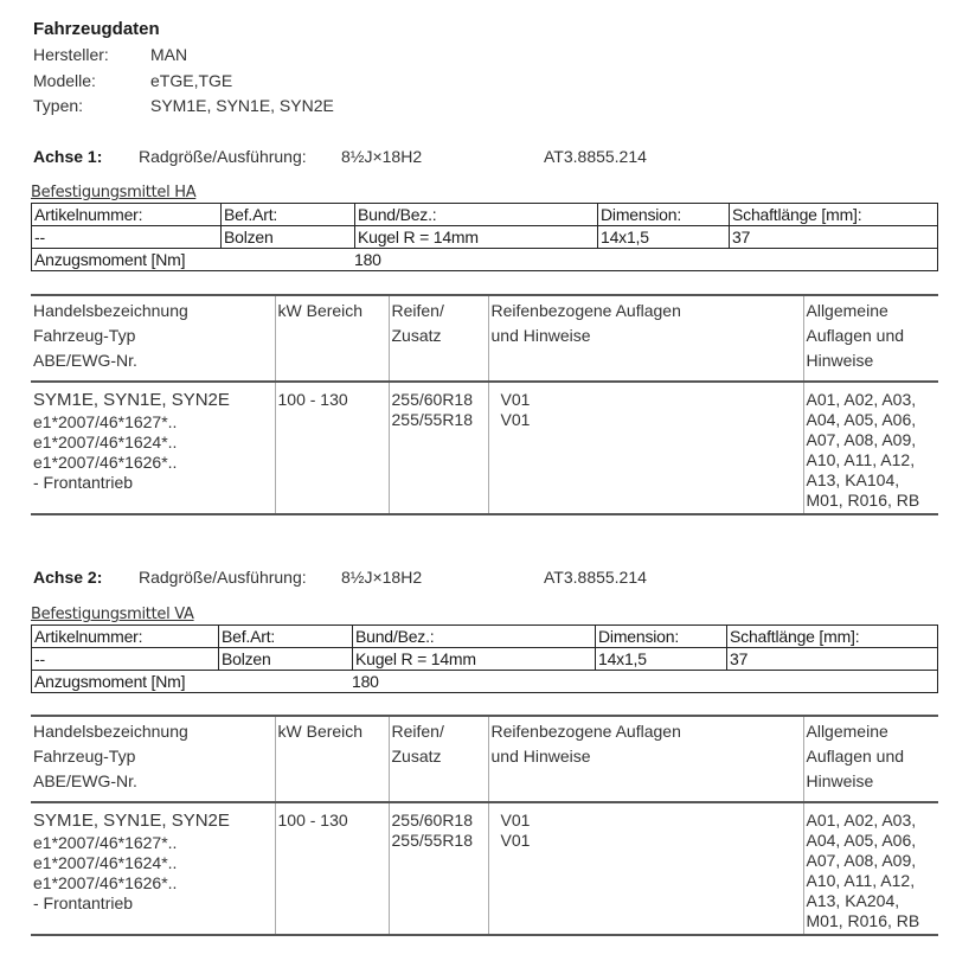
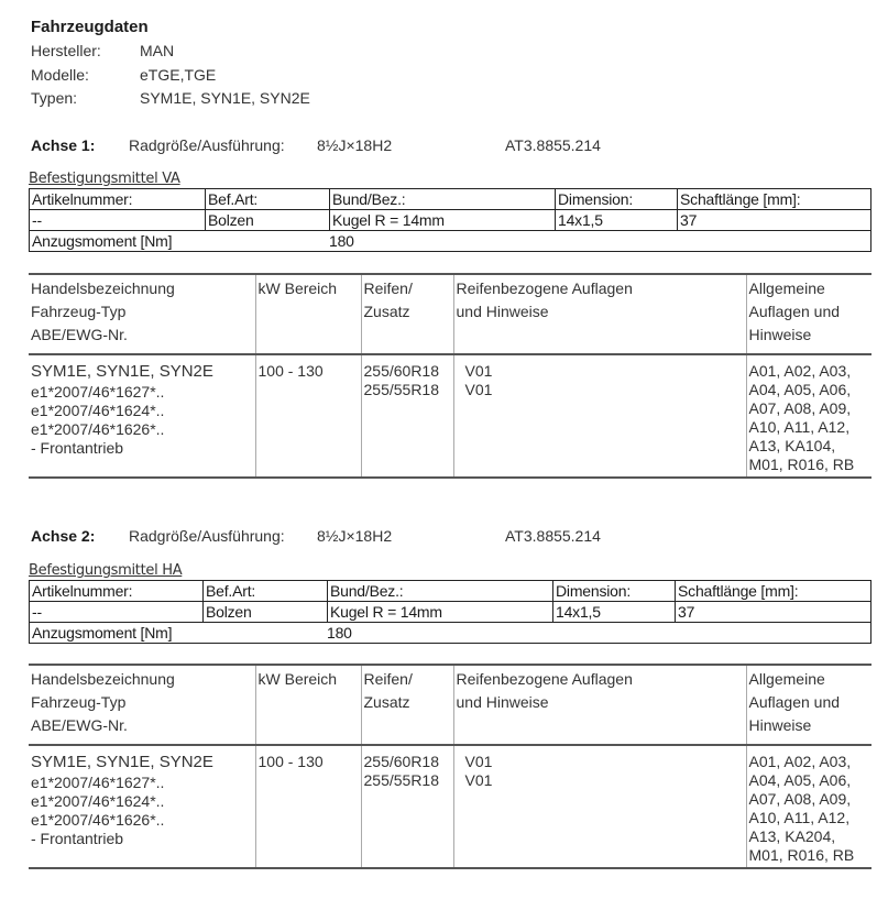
  Fahrzeugdaten
  Hersteller:
  MAN
  Modelle:
  eTGE,TGE
  Typen:
  SYM1E, SYN1E, SYN2E
  Achse 1:
  Radgröße/Ausführung:
  8½J×18H2
  AT3.8855.214
- Befestigungsmittel HA
+ Befestigungsmittel VA
  Artikelnummer:	Bef.Art:	Bund/Bez.:	Dimension:	Schaftlänge [mm]:
  --	Bolzen	Kugel R = 14mm	14x1,5	37
  Anzugsmoment [Nm] 180
  Handelsbezeichnung Fahrzeug-Typ ABE/EWG-Nr.	kW Bereich	Reifen/ Zusatz	Reifenbezogene Auflagen und Hinweise	Allgemeine Auflagen und Hinweise
  SYM1E, SYN1E, SYN2E e1*2007/46*1627*.. e1*2007/46*1624*.. e1*2007/46*1626*.. - Frontantrieb	100 - 130	255/60R18 255/55R18	V01 V01	A01, A02, A03, A04, A05, A06, A07, A08, A09, A10, A11, A12, A13, KA104, M01, R016, RB
  Achse 2:
  Radgröße/Ausführung:
  8½J×18H2
  AT3.8855.214
- Befestigungsmittel VA
+ Befestigungsmittel HA
  Artikelnummer:	Bef.Art:	Bund/Bez.:	Dimension:	Schaftlänge [mm]:
  --	Bolzen	Kugel R = 14mm	14x1,5	37
  Anzugsmoment [Nm] 180
  Handelsbezeichnung Fahrzeug-Typ ABE/EWG-Nr.	kW Bereich	Reifen/ Zusatz	Reifenbezogene Auflagen und Hinweise	Allgemeine Auflagen und Hinweise
  SYM1E, SYN1E, SYN2E e1*2007/46*1627*.. e1*2007/46*1624*.. e1*2007/46*1626*.. - Frontantrieb	100 - 130	255/60R18 255/55R18	V01 V01	A01, A02, A03, A04, A05, A06, A07, A08, A09, A10, A11, A12, A13, KA204, M01, R016, RB
